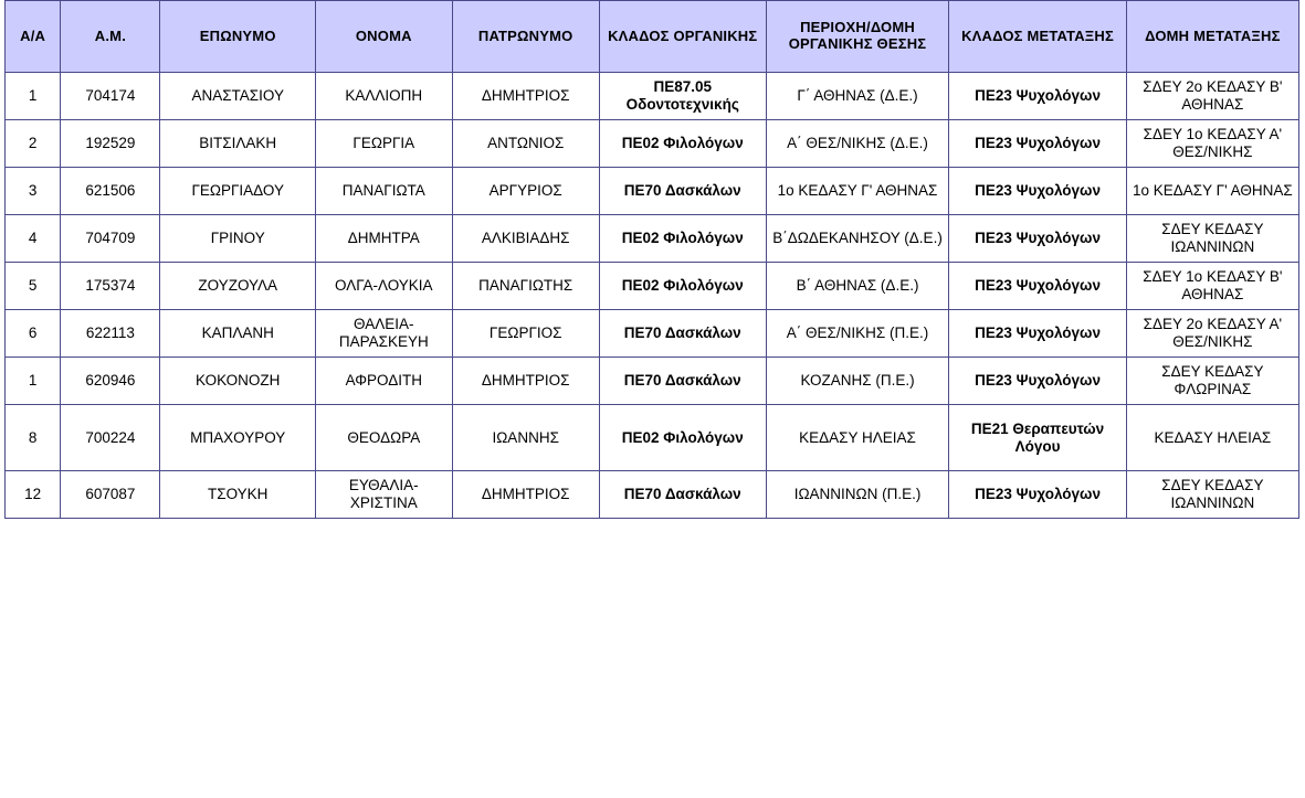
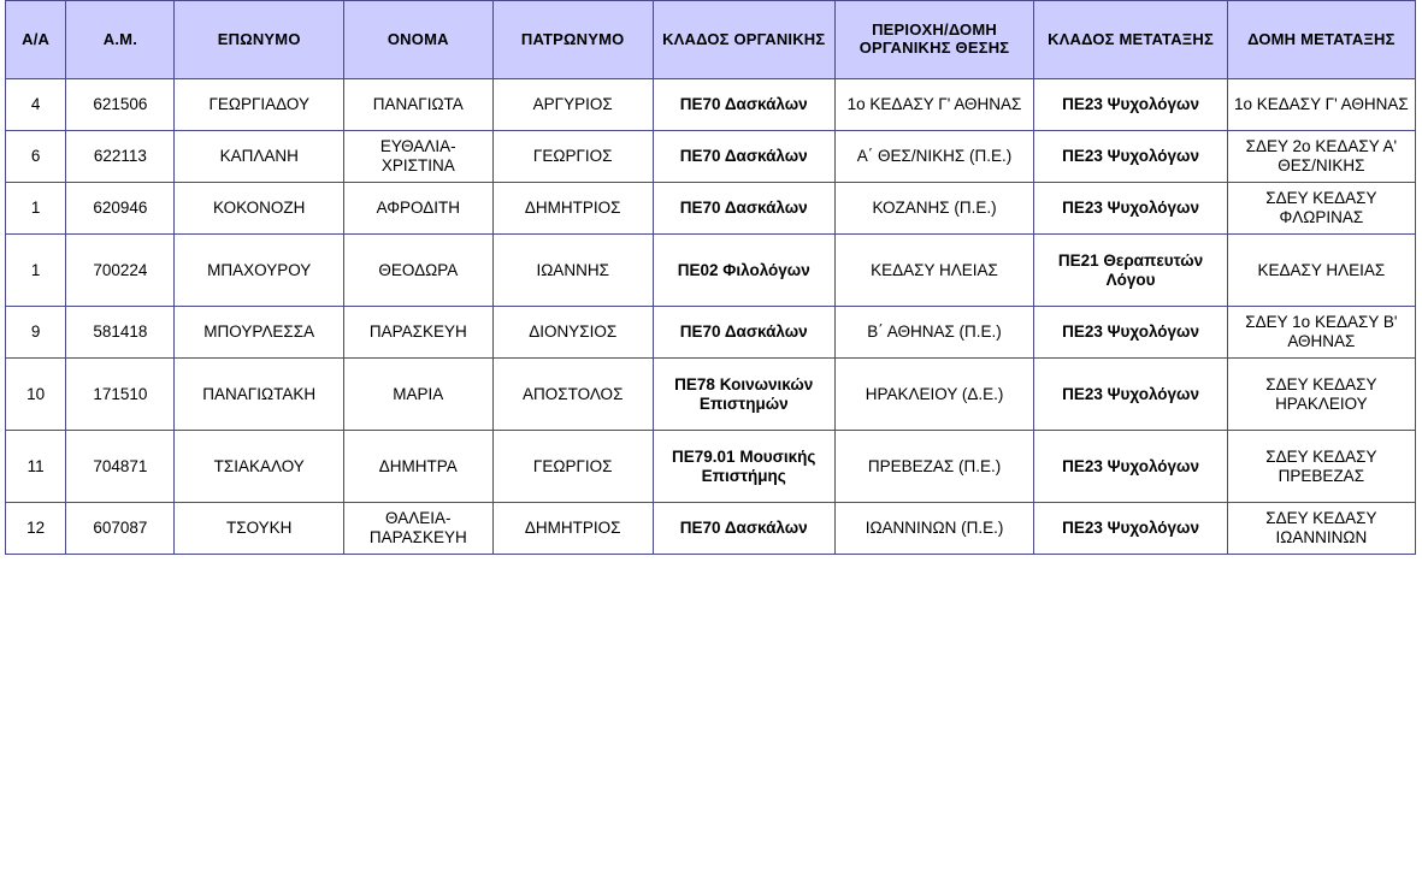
  Α/Α	Α.Μ.	ΕΠΩΝΥΜΟ	ΟΝΟΜΑ	ΠΑΤΡΩΝΥΜΟ	ΚΛΑΔΟΣ ΟΡΓΑΝΙΚΗΣ	ΠΕΡΙΟΧΗ/ΔΟΜΗ ΟΡΓΑΝΙΚΗΣ ΘΕΣΗΣ	ΚΛΑΔΟΣ ΜΕΤΑΤΑΞΗΣ	ΔΟΜΗ ΜΕΤΑΤΑΞΗΣ
- 1	704174	ΑΝΑΣΤΑΣΙΟΥ	ΚΑΛΛΙΟΠΗ	ΔΗΜΗΤΡΙΟΣ	ΠΕ87.05 Οδοντοτεχνικής	Γ΄ ΑΘΗΝΑΣ (Δ.Ε.)	ΠΕ23 Ψυχολόγων	ΣΔΕΥ 2ο ΚΕΔΑΣΥ Β' ΑΘΗΝΑΣ
- 2	192529	ΒΙΤΣΙΛΑΚΗ	ΓΕΩΡΓΙΑ	ΑΝΤΩΝΙΟΣ	ΠΕ02 Φιλολόγων	Α΄ ΘΕΣ/ΝΙΚΗΣ (Δ.Ε.)	ΠΕ23 Ψυχολόγων	ΣΔΕΥ 1ο ΚΕΔΑΣΥ Α' ΘΕΣ/ΝΙΚΗΣ
- 3	621506	ΓΕΩΡΓΙΑΔΟΥ	ΠΑΝΑΓΙΩΤΑ	ΑΡΓΥΡΙΟΣ	ΠΕ70 Δασκάλων	1ο ΚΕΔΑΣΥ Γ' ΑΘΗΝΑΣ	ΠΕ23 Ψυχολόγων	1ο ΚΕΔΑΣΥ Γ' ΑΘΗΝΑΣ
+ 4	621506	ΓΕΩΡΓΙΑΔΟΥ	ΠΑΝΑΓΙΩΤΑ	ΑΡΓΥΡΙΟΣ	ΠΕ70 Δασκάλων	1ο ΚΕΔΑΣΥ Γ' ΑΘΗΝΑΣ	ΠΕ23 Ψυχολόγων	1ο ΚΕΔΑΣΥ Γ' ΑΘΗΝΑΣ
- 4	704709	ΓΡΙΝΟΥ	ΔΗΜΗΤΡΑ	ΑΛΚΙΒΙΑΔΗΣ	ΠΕ02 Φιλολόγων	Β΄ΔΩΔΕΚΑΝΗΣΟΥ (Δ.Ε.)	ΠΕ23 Ψυχολόγων	ΣΔΕΥ ΚΕΔΑΣΥ ΙΩΑΝΝΙΝΩΝ
- 5	175374	ΖΟΥΖΟΥΛΑ	ΟΛΓΑ-ΛΟΥΚΙΑ	ΠΑΝΑΓΙΩΤΗΣ	ΠΕ02 Φιλολόγων	Β΄ ΑΘΗΝΑΣ (Δ.Ε.)	ΠΕ23 Ψυχολόγων	ΣΔΕΥ 1ο ΚΕΔΑΣΥ Β' ΑΘΗΝΑΣ
- 6	622113	ΚΑΠΛΑΝΗ	ΘΑΛΕΙΑ-ΠΑΡΑΣΚΕΥΗ	ΓΕΩΡΓΙΟΣ	ΠΕ70 Δασκάλων	Α΄ ΘΕΣ/ΝΙΚΗΣ (Π.Ε.)	ΠΕ23 Ψυχολόγων	ΣΔΕΥ 2ο ΚΕΔΑΣΥ Α' ΘΕΣ/ΝΙΚΗΣ
+ 6	622113	ΚΑΠΛΑΝΗ	ΕΥΘΑΛΙΑ-ΧΡΙΣΤΙΝΑ	ΓΕΩΡΓΙΟΣ	ΠΕ70 Δασκάλων	Α΄ ΘΕΣ/ΝΙΚΗΣ (Π.Ε.)	ΠΕ23 Ψυχολόγων	ΣΔΕΥ 2ο ΚΕΔΑΣΥ Α' ΘΕΣ/ΝΙΚΗΣ
  1	620946	ΚΟΚΟΝΟΖΗ	ΑΦΡΟΔΙΤΗ	ΔΗΜΗΤΡΙΟΣ	ΠΕ70 Δασκάλων	ΚΟΖΑΝΗΣ (Π.Ε.)	ΠΕ23 Ψυχολόγων	ΣΔΕΥ ΚΕΔΑΣΥ ΦΛΩΡΙΝΑΣ
- 8	700224	ΜΠΑΧΟΥΡΟΥ	ΘΕΟΔΩΡΑ	ΙΩΑΝΝΗΣ	ΠΕ02 Φιλολόγων	ΚΕΔΑΣΥ ΗΛΕΙΑΣ	ΠΕ21 Θεραπευτών Λόγου	ΚΕΔΑΣΥ ΗΛΕΙΑΣ
+ 1	700224	ΜΠΑΧΟΥΡΟΥ	ΘΕΟΔΩΡΑ	ΙΩΑΝΝΗΣ	ΠΕ02 Φιλολόγων	ΚΕΔΑΣΥ ΗΛΕΙΑΣ	ΠΕ21 Θεραπευτών Λόγου	ΚΕΔΑΣΥ ΗΛΕΙΑΣ
+ 9	581418	ΜΠΟΥΡΛΕΣΣΑ	ΠΑΡΑΣΚΕΥΗ	ΔΙΟΝΥΣΙΟΣ	ΠΕ70 Δασκάλων	Β΄ ΑΘΗΝΑΣ (Π.Ε.)	ΠΕ23 Ψυχολόγων	ΣΔΕΥ 1ο ΚΕΔΑΣΥ Β' ΑΘΗΝΑΣ
+ 10	171510	ΠΑΝΑΓΙΩΤΑΚΗ	ΜΑΡΙΑ	ΑΠΟΣΤΟΛΟΣ	ΠΕ78 Κοινωνικών Επιστημών	ΗΡΑΚΛΕΙΟΥ (Δ.Ε.)	ΠΕ23 Ψυχολόγων	ΣΔΕΥ ΚΕΔΑΣΥ ΗΡΑΚΛΕΙΟΥ
+ 11	704871	ΤΣΙΑΚΑΛΟΥ	ΔΗΜΗΤΡΑ	ΓΕΩΡΓΙΟΣ	ΠΕ79.01 Μουσικής Επιστήμης	ΠΡΕΒΕΖΑΣ (Π.Ε.)	ΠΕ23 Ψυχολόγων	ΣΔΕΥ ΚΕΔΑΣΥ ΠΡΕΒΕΖΑΣ
- 12	607087	ΤΣΟΥΚΗ	ΕΥΘΑΛΙΑ-ΧΡΙΣΤΙΝΑ	ΔΗΜΗΤΡΙΟΣ	ΠΕ70 Δασκάλων	ΙΩΑΝΝΙΝΩΝ (Π.Ε.)	ΠΕ23 Ψυχολόγων	ΣΔΕΥ ΚΕΔΑΣΥ ΙΩΑΝΝΙΝΩΝ
+ 12	607087	ΤΣΟΥΚΗ	ΘΑΛΕΙΑ-ΠΑΡΑΣΚΕΥΗ	ΔΗΜΗΤΡΙΟΣ	ΠΕ70 Δασκάλων	ΙΩΑΝΝΙΝΩΝ (Π.Ε.)	ΠΕ23 Ψυχολόγων	ΣΔΕΥ ΚΕΔΑΣΥ ΙΩΑΝΝΙΝΩΝ
